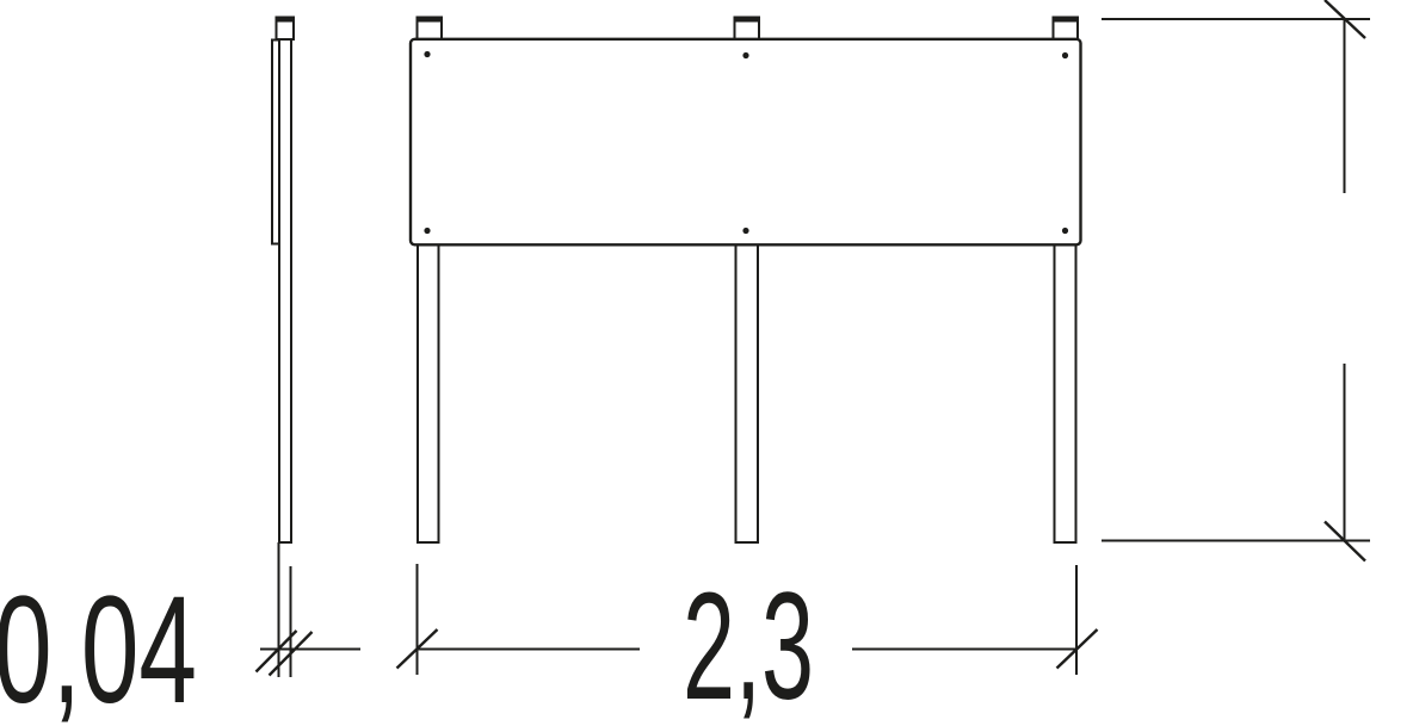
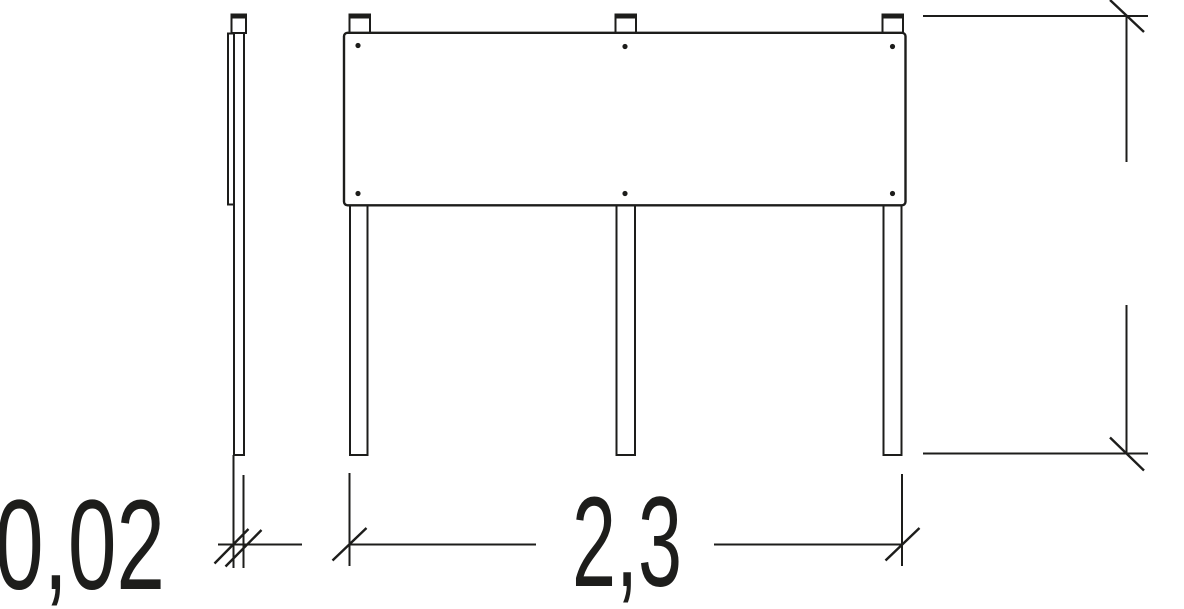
  2,3
- 0,04
+ 0,02
